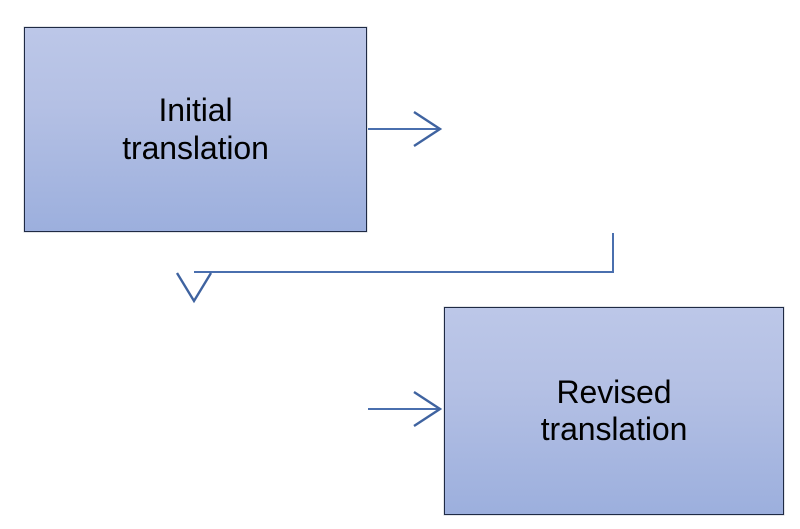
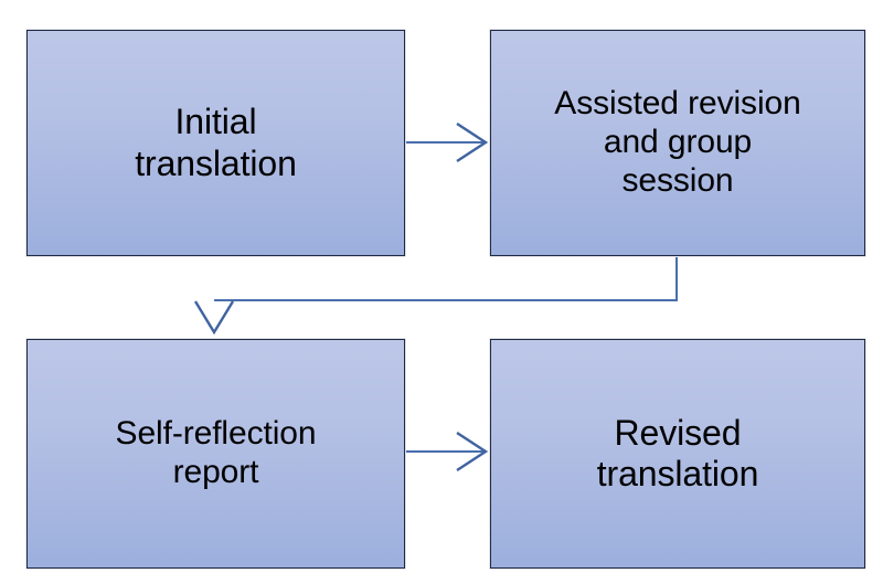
  Initial
  translation
+ Assisted revision
+ and group
+ session
+ Self-reflection
+ report
  Revised
  translation
